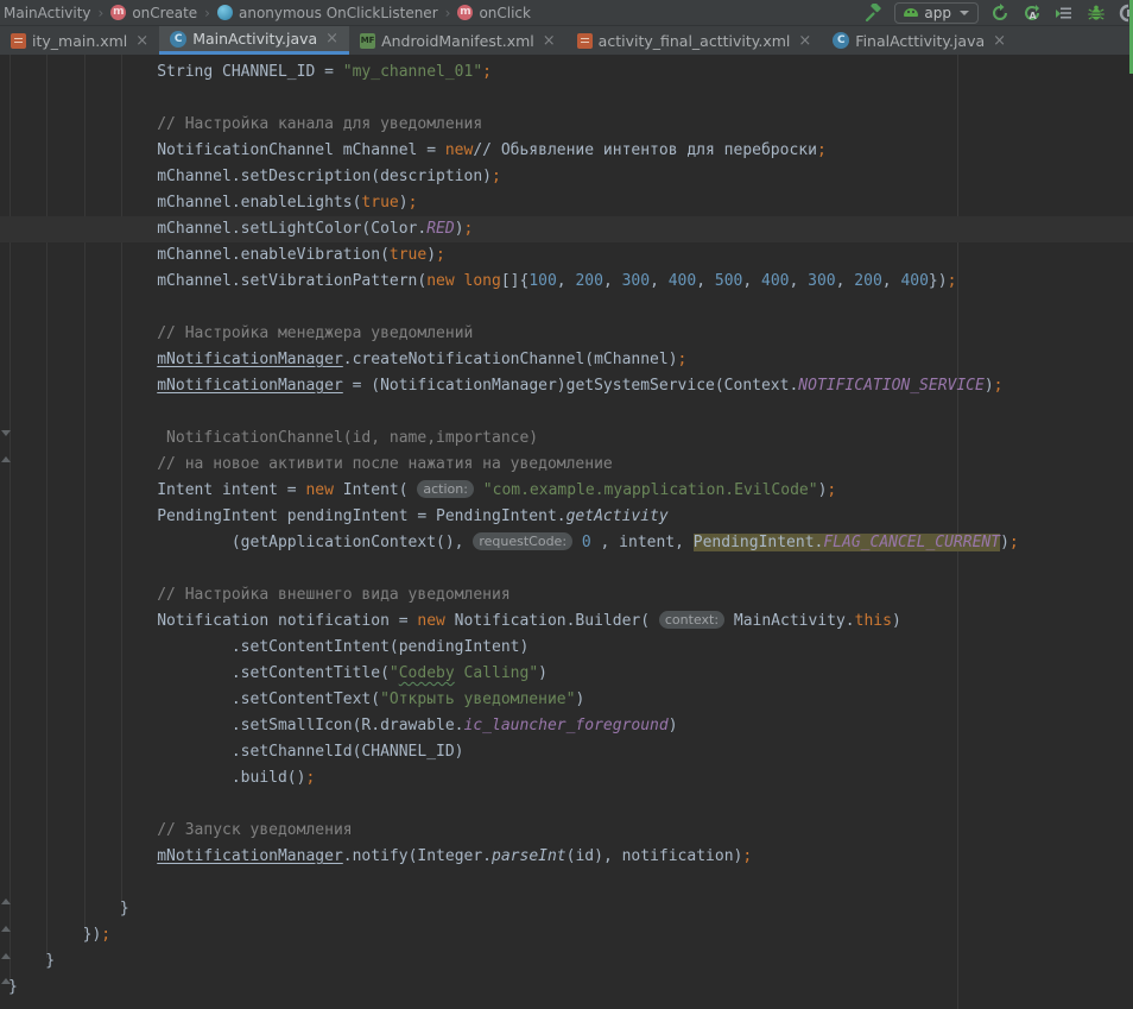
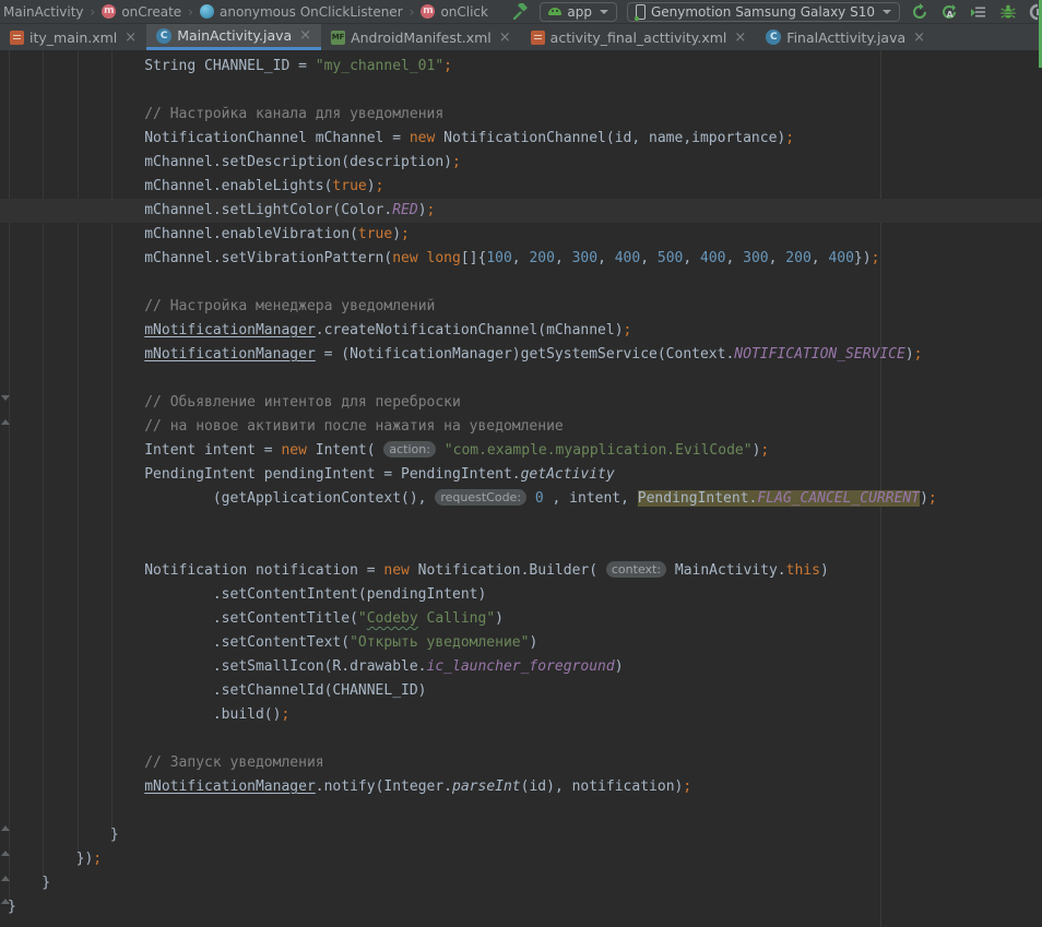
  MainActivity
  ›
  m
  onCreate
  ›
  anonymous OnClickListener
  ›
  m
  onClick
  app
+ Genymotion Samsung Galaxy S10
  A
  ity_main.xml
  ×
  C
  MainActivity.java
  ×
  MF
  AndroidManifest.xml
  ×
  activity_final_acttivity.xml
  ×
  C
  FinalActtivity.java
  ×
  String CHANNEL_ID = "my_channel_01";
  // Настройка канала для уведомления
- NotificationChannel mChannel = new// Обьявление интентов для переброски;
+ NotificationChannel mChannel = new NotificationChannel(id, name,importance);
  mChannel.setDescription(description);
  mChannel.enableLights(true);
  mChannel.setLightColor(Color.RED);
  mChannel.enableVibration(true);
  mChannel.setVibrationPattern(new long[]{100, 200, 300, 400, 500, 400, 300, 200, 400});
  // Настройка менеджера уведомлений
  mNotificationManager.createNotificationChannel(mChannel);
  mNotificationManager = (NotificationManager)getSystemService(Context.NOTIFICATION_SERVICE);
- NotificationChannel(id, name,importance)
+ // Обьявление интентов для переброски
  // на новое активити после нажатия на уведомление
  Intent intent = new Intent( action: "com.example.myapplication.EvilCode");
  PendingIntent pendingIntent = PendingIntent.getActivity
  (getApplicationContext(), requestCode: 0 , intent, PendingIntent.FLAG_CANCEL_CURRENT);
- // Настройка внешнего вида уведомления
  Notification notification = new Notification.Builder( context: MainActivity.this)
  .setContentIntent(pendingIntent)
  .setContentTitle("Codeby Calling")
  .setContentText("Открыть уведомление")
  .setSmallIcon(R.drawable.ic_launcher_foreground)
  .setChannelId(CHANNEL_ID)
  .build();
  // Запуск уведомления
  mNotificationManager.notify(Integer.parseInt(id), notification);
  }
  });
  }
  }
